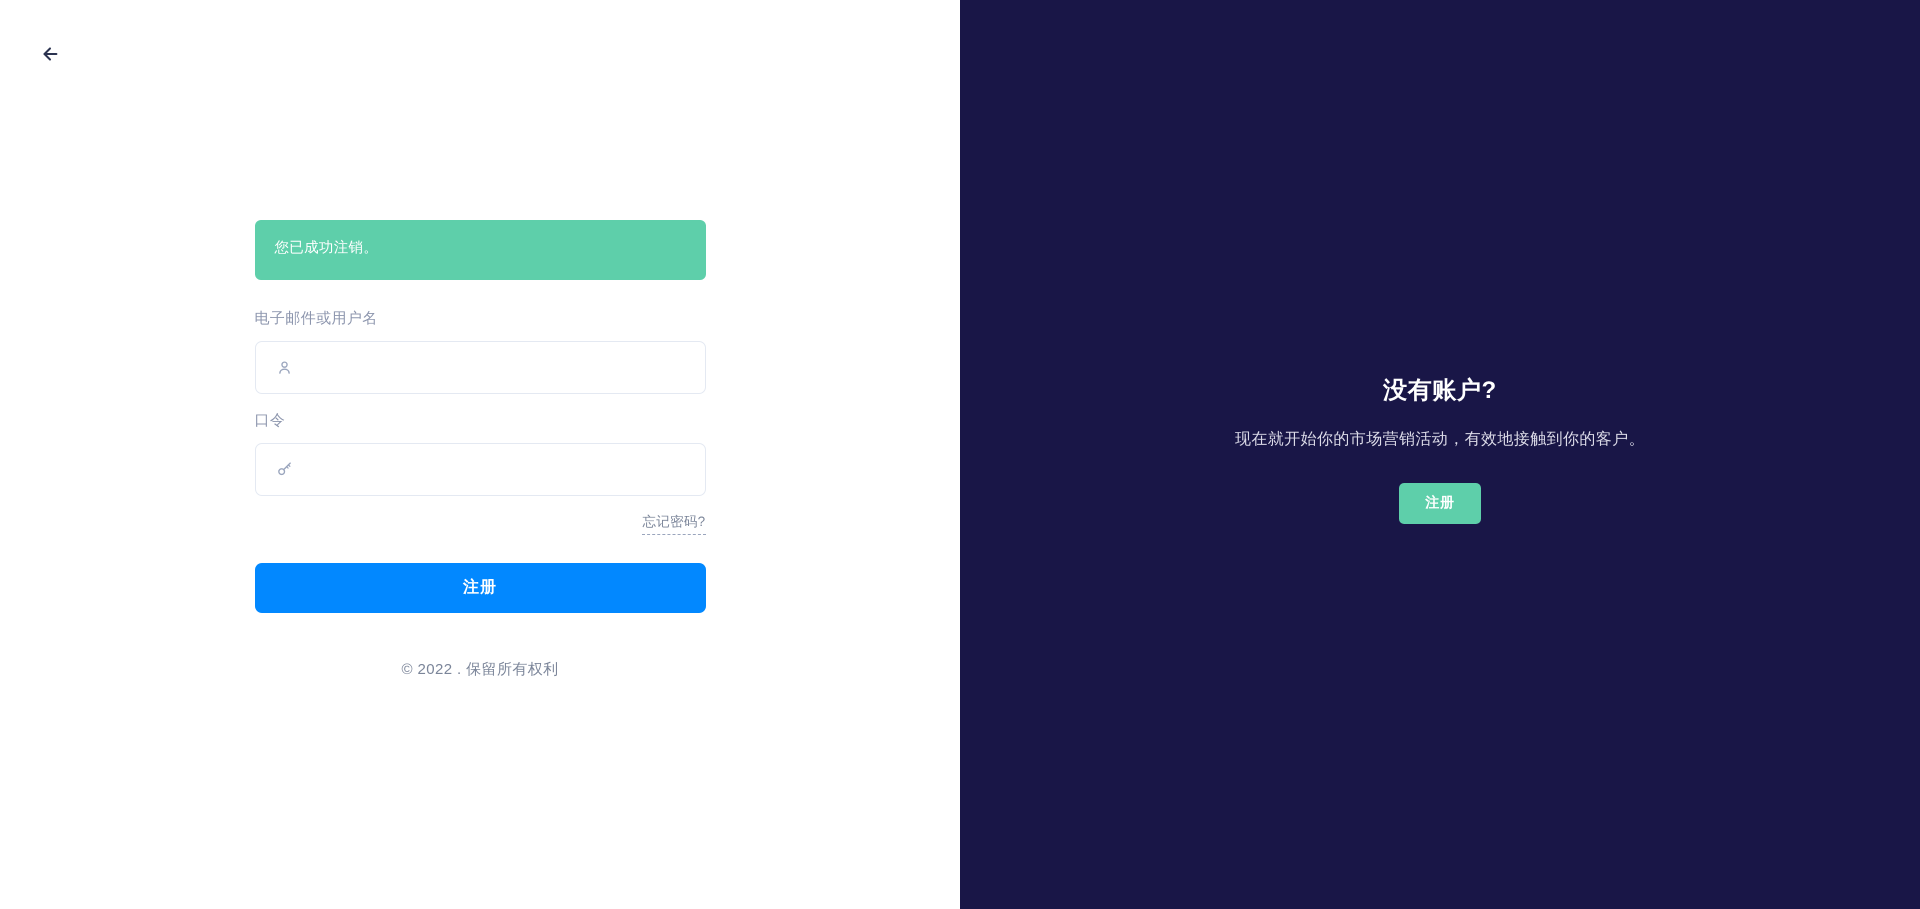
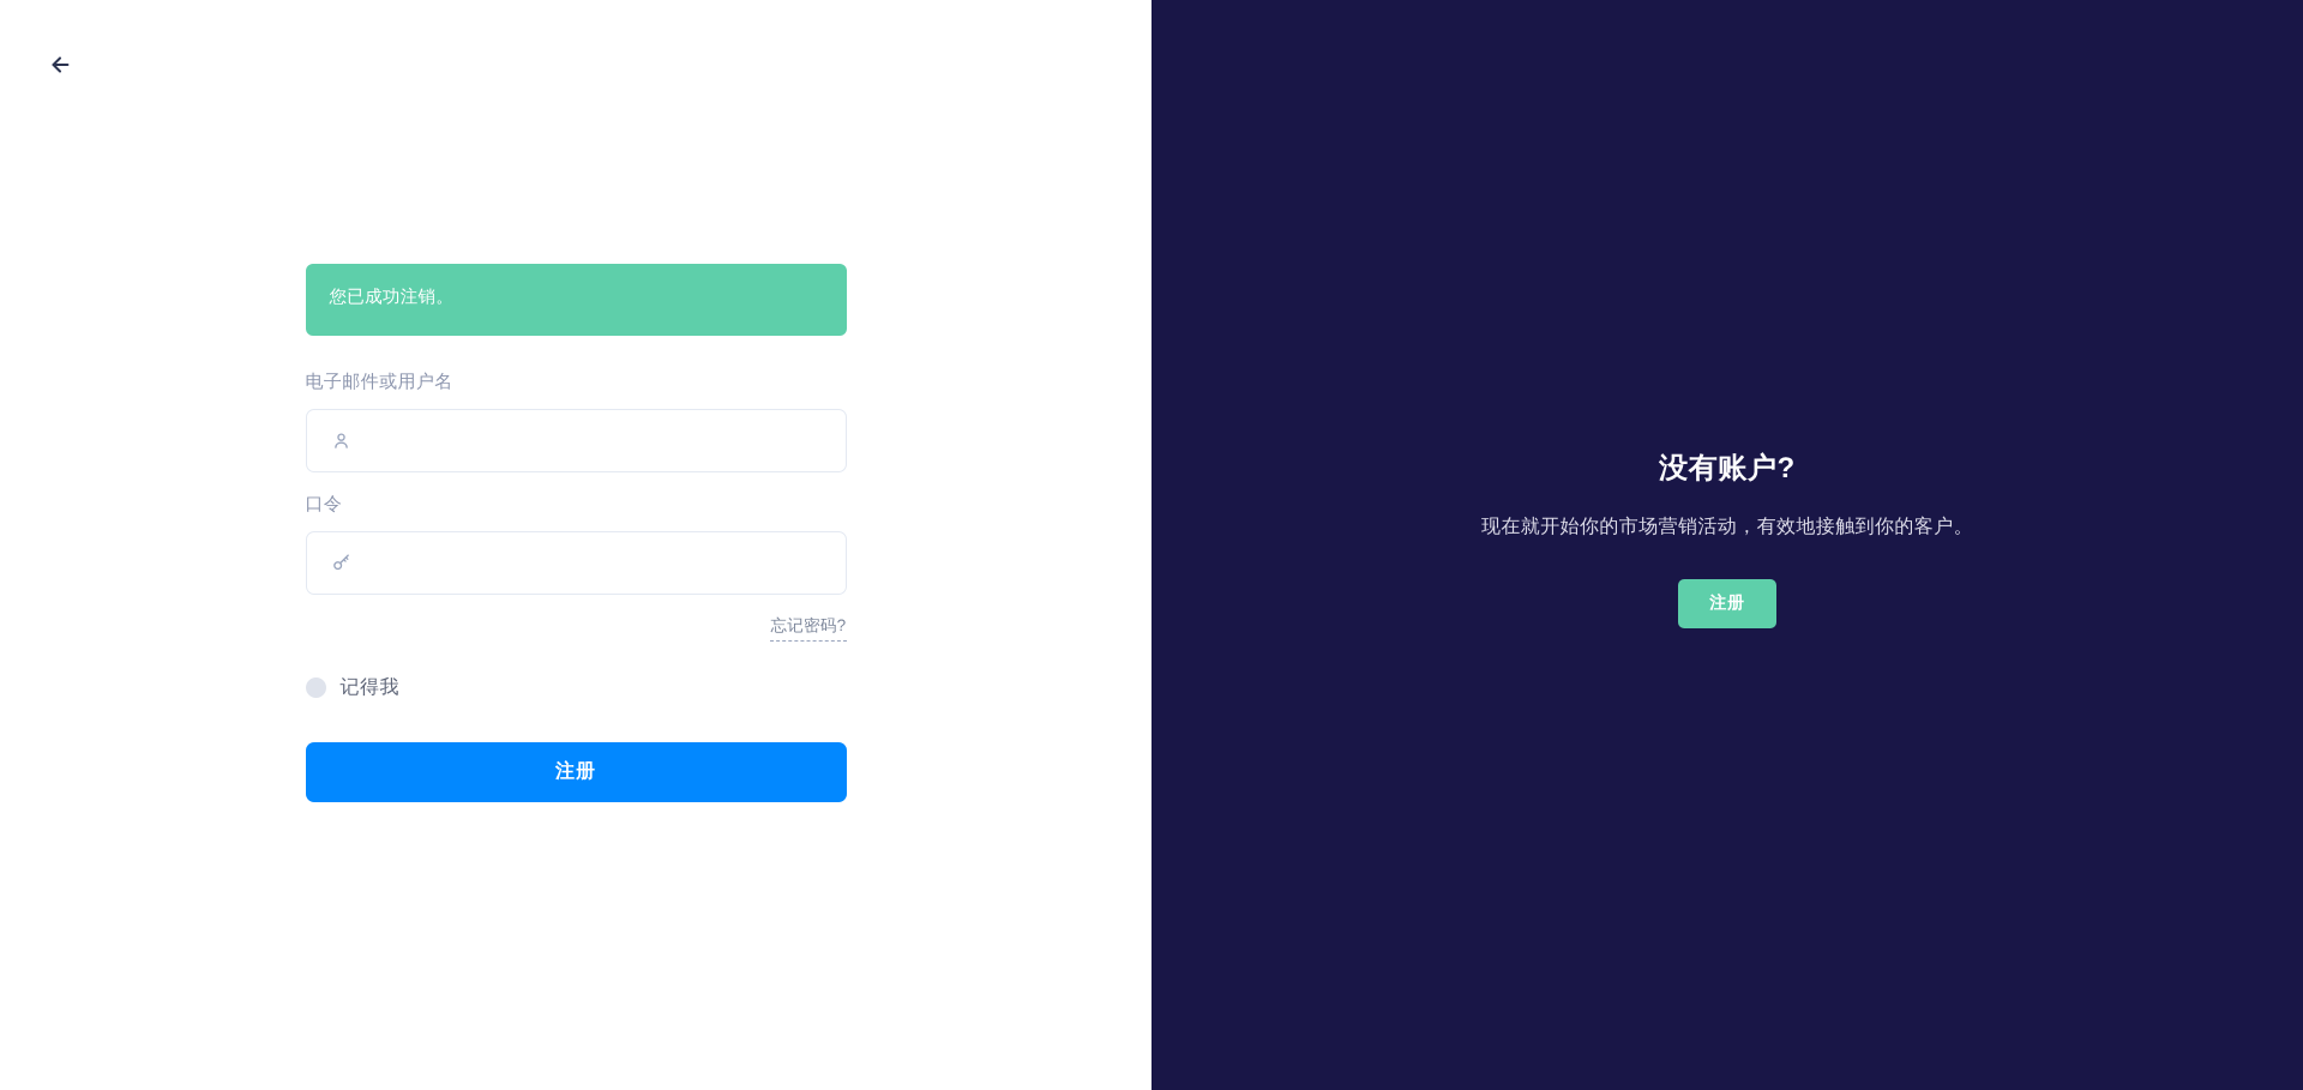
  您已成功注销。
  电子邮件或用户名
  口令
  忘记密码?
+ 记得我
  注册
- © 2022 . 保留所有权利
  没有账户?
  现在就开始你的市场营销活动，有效地接触到你的客户。
  注册
